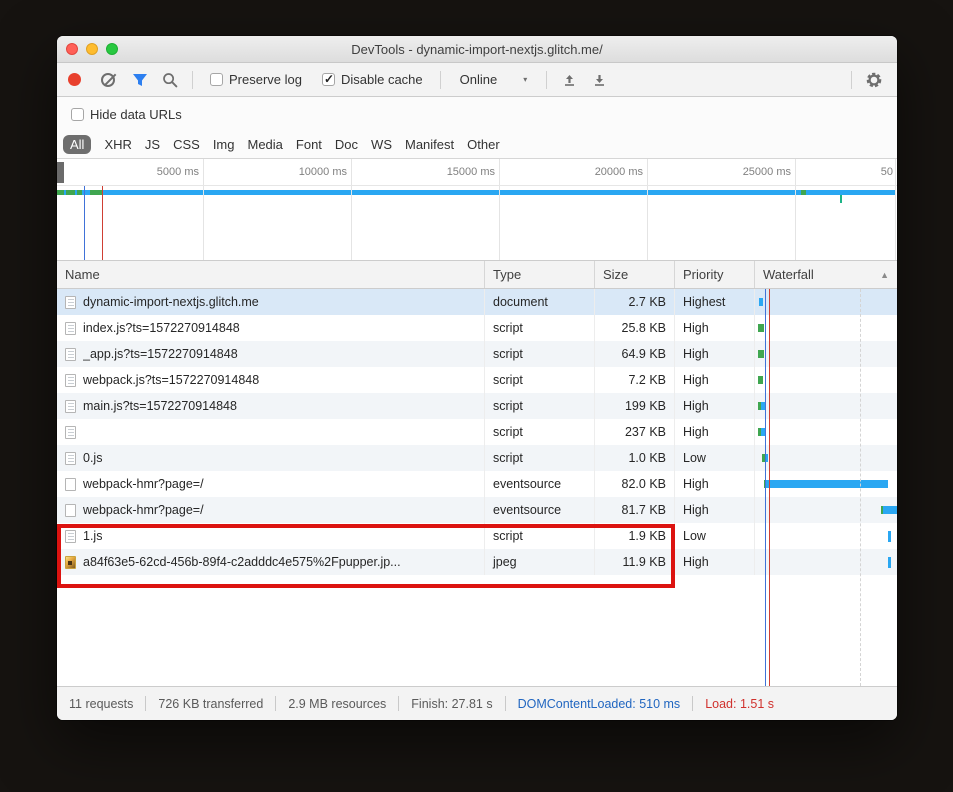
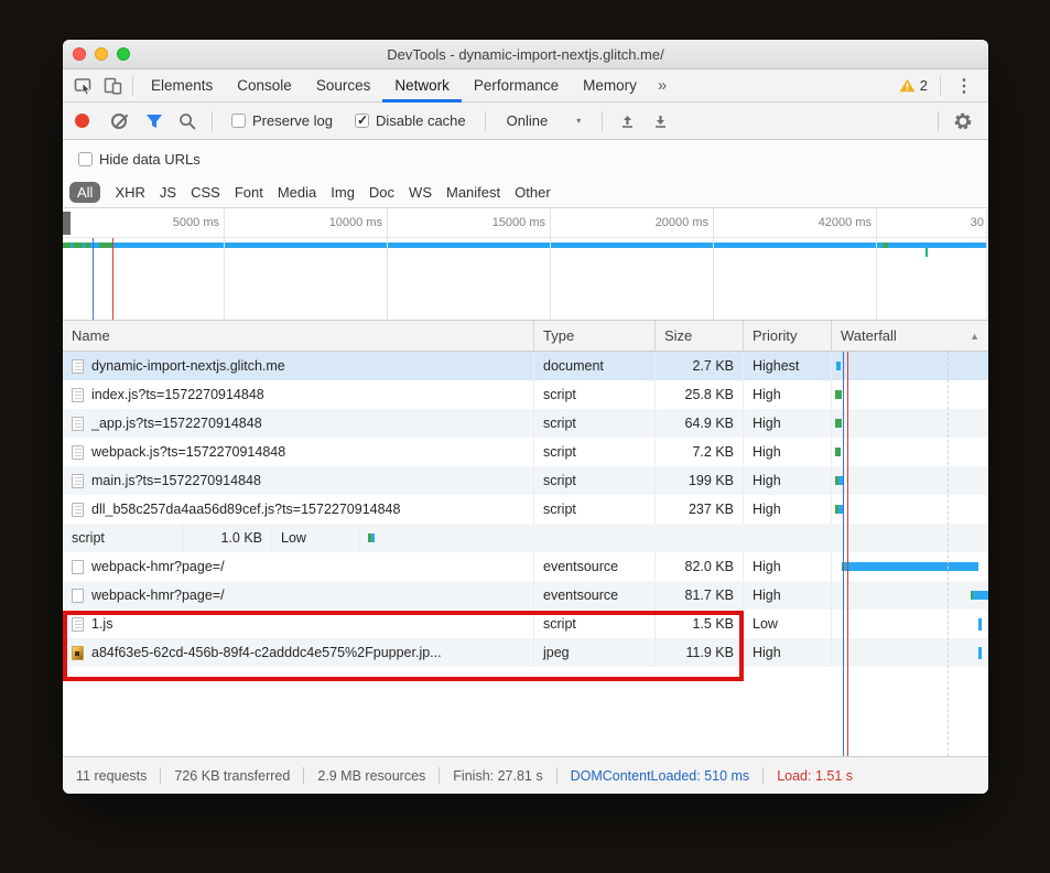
  DevTools - dynamic-import-nextjs.glitch.me/
+ Elements
+ Console
+ Sources
+ Network
+ Performance
+ Memory
+ »
+ 2
+ ⋮
  Preserve log
  ✓
  Disable cache
  Online
  ▾
  Hide data URLs
  All
  XHR
  JS
  CSS
- Img
+ Font
  Media
- Font
+ Img
  Doc
  WS
  Manifest
  Other
  5000 ms
  10000 ms
  15000 ms
  20000 ms
- 25000 ms
+ 42000 ms
- 50
+ 30
  Name
  Type
  Size
  Priority
  Waterfall
  ▲
  dynamic-import-nextjs.glitch.me
  document
  2.7 KB
  Highest
  index.js?ts=1572270914848
  script
  25.8 KB
  High
  _app.js?ts=1572270914848
  script
  64.9 KB
  High
  webpack.js?ts=1572270914848
  script
  7.2 KB
  High
  main.js?ts=1572270914848
  script
  199 KB
  High
+ dll_b58c257da4aa56d89cef.js?ts=1572270914848
  script
  237 KB
  High
- 0.js
  script
  1.0 KB
  Low
  webpack-hmr?page=/
  eventsource
  82.0 KB
  High
  webpack-hmr?page=/
  eventsource
  81.7 KB
  High
  1.js
  script
- 1.9 KB
+ 1.5 KB
  Low
  a84f63e5-62cd-456b-89f4-c2adddc4e575%2Fpupper.jp...
  jpeg
  11.9 KB
  High
  11 requests
  726 KB transferred
  2.9 MB resources
  Finish: 27.81 s
  DOMContentLoaded: 510 ms
  Load: 1.51 s
